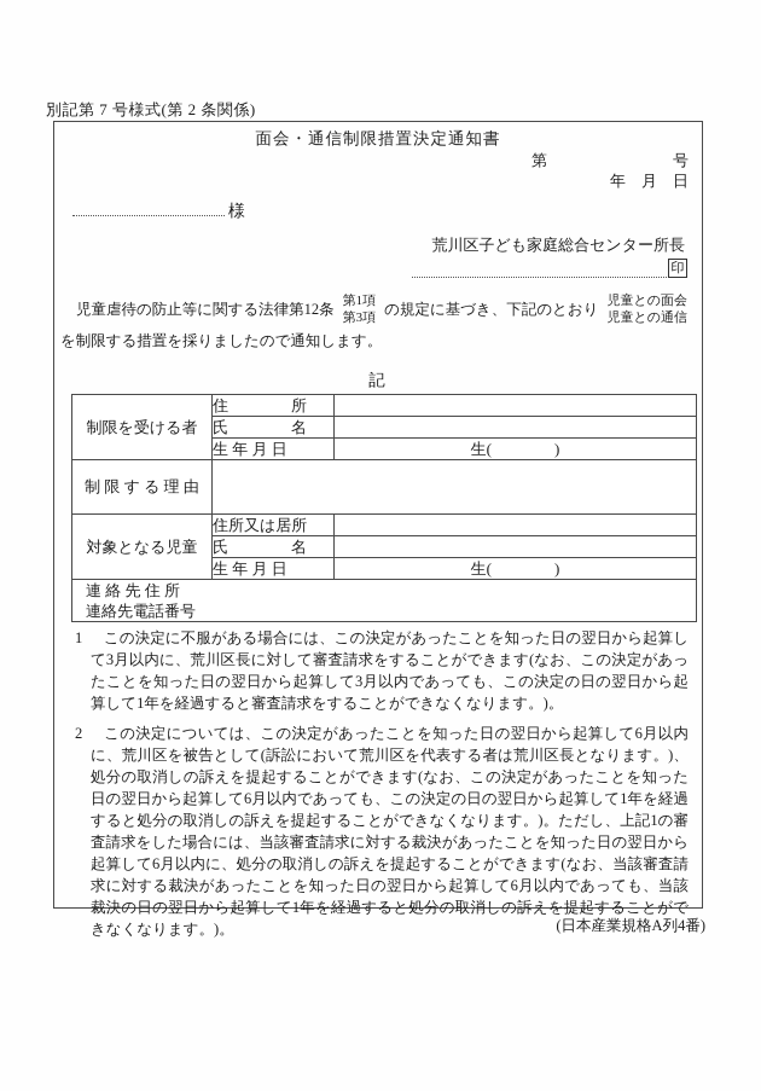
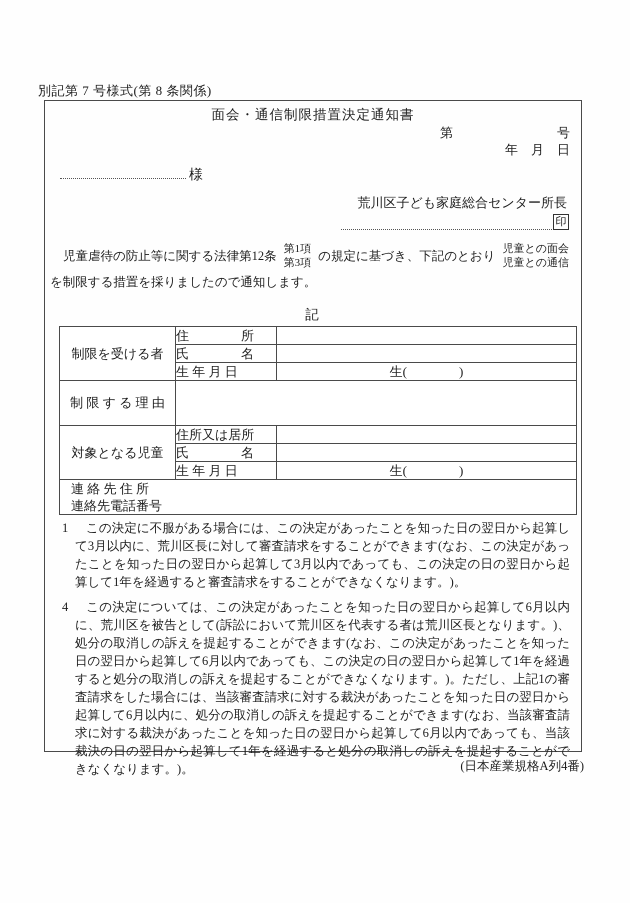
- 別記第 7 号様式(第 2 条関係)
+ 別記第 7 号様式(第 8 条関係)
  面会・通信制限措置決定通知書
  第 号
  年 月 日
  様
  荒川区子ども家庭総合センター所長
  印
  児童虐待の防止等に関する法律第12条
  第1項
  第3項
  の規定に基づき、下記のとおり
  児童との面会
  児童との通信
  を制限する措置を採りましたので通知します。
  記
  制限を受ける者	住 所
  氏 名
  生 年 月 日	生( )
  制 限 す る 理 由
  対象となる児童	住所又は居所
  氏 名
  生 年 月 日	生( )
  連 絡 先 住 所 連絡先電話番号
  1 この決定に不服がある場合には、この決定があったことを知った日の翌日から起算して3月以内に、荒川区長に対して審査請求をすることができます(なお、この決定があったことを知った日の翌日から起算して3月以内であっても、この決定の日の翌日から起算して1年を経過すると審査請求をすることができなくなります。)。
- 2 この決定については、この決定があったことを知った日の翌日から起算して6月以内に、荒川区を被告として(訴訟において荒川区を代表する者は荒川区長となります。)、処分の取消しの訴えを提起することができます(なお、この決定があったことを知った日の翌日から起算して6月以内であっても、この決定の日の翌日から起算して1年を経過すると処分の取消しの訴えを提起することができなくなります。)。ただし、上記1の審査請求をした場合には、当該審査請求に対する裁決があったことを知った日の翌日から起算して6月以内に、処分の取消しの訴えを提起することができます(なお、当該審査請求に対する裁決があったことを知った日の翌日から起算して6月以内であっても、当該裁決の日の翌日から起算して1年を経過すると処分の取消しの訴えを提起することができなくなります。)。
+ 4 この決定については、この決定があったことを知った日の翌日から起算して6月以内に、荒川区を被告として(訴訟において荒川区を代表する者は荒川区長となります。)、処分の取消しの訴えを提起することができます(なお、この決定があったことを知った日の翌日から起算して6月以内であっても、この決定の日の翌日から起算して1年を経過すると処分の取消しの訴えを提起することができなくなります。)。ただし、上記1の審査請求をした場合には、当該審査請求に対する裁決があったことを知った日の翌日から起算して6月以内に、処分の取消しの訴えを提起することができます(なお、当該審査請求に対する裁決があったことを知った日の翌日から起算して6月以内であっても、当該裁決の日の翌日から起算して1年を経過すると処分の取消しの訴えを提起することができなくなります。)。
  (日本産業規格A列4番)
